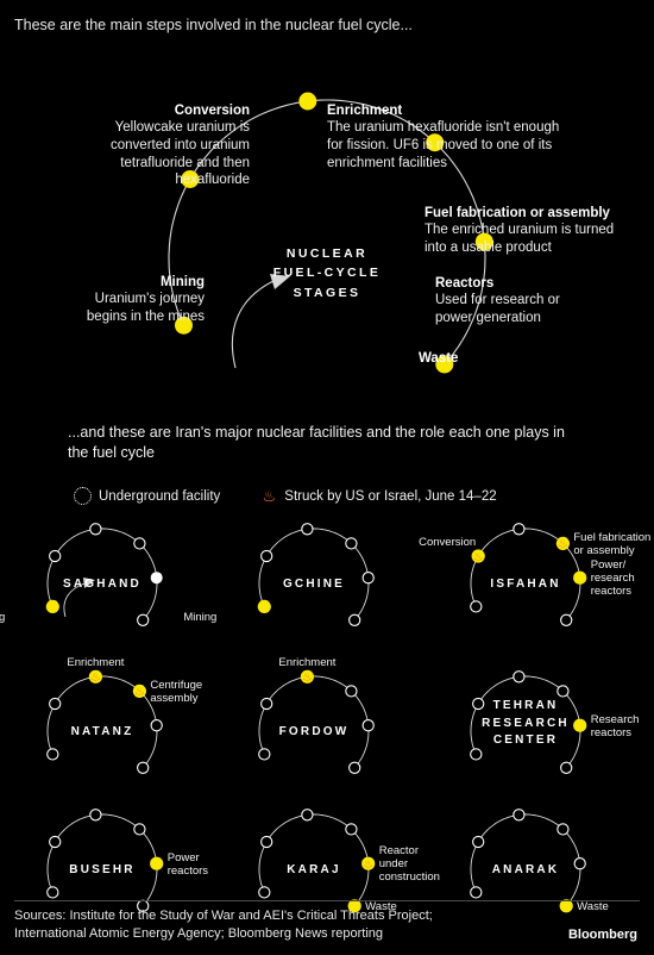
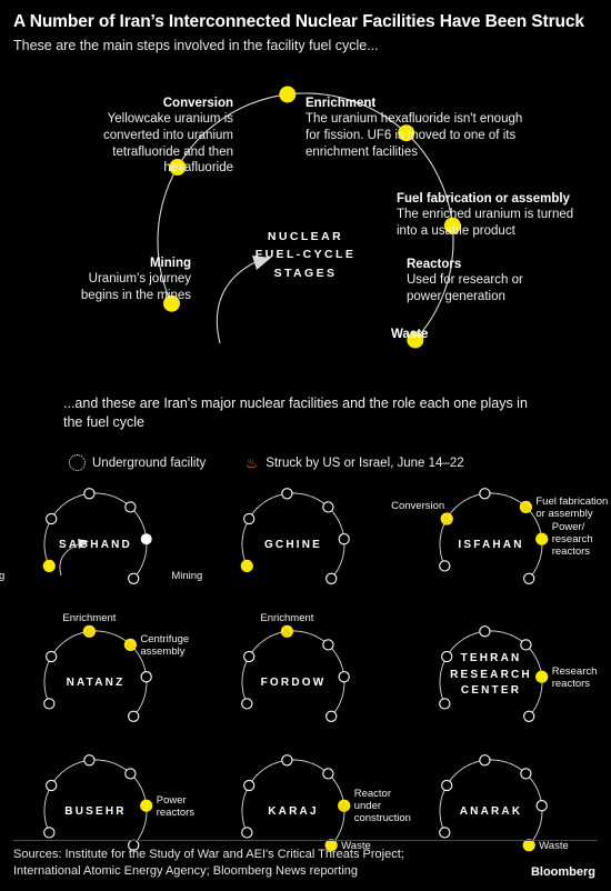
+ A Number of Iran’s Interconnected Nuclear Facilities Have Been Struck
- These are the main steps involved in the nuclear fuel cycle...
+ These are the main steps involved in the facility fuel cycle...
  NUCLEAR
  FUEL-CYCLE
  STAGES
  Mining
  Uranium's journey
  begins in the mines
  Conversion
  Yellowcake uranium is
  converted into uranium
  tetrafluoride and then
  hexafluoride
  Enrichment
  The uranium hexafluoride isn't enough
  for fission. UF6 is moved to one of its
  enrichment facilities
  Fuel fabrication or assembly
  The enriched uranium is turned
  into a usable product
  Reactors
  Used for research or
  power generation
  Waste
  ...and these are Iran's major nuclear facilities and the role each one plays in the fuel cycle
  Underground facility
  ♨
  Struck by US or Israel, June 14–22
  SAGHAND
  Mining
  GCHINE
  Conversion
  Fuel fabrication
  or assembly
  Power/
  research
  reactors
  ♨
  ♨
  ISFAHAN
  Enrichment
  Centrifuge
  assembly
  ♨
  ♨
  NATANZ
  Enrichment
  ♨
  FORDOW
  Research
  reactors
  TEHRAN
  RESEARCH
  CENTER
  Power
  reactors
  BUSEHR
  Reactor
  under
  construction
  Waste
  ♨
  KARAJ
  Waste
  ANARAK
  Sources: Institute for the Study of War and AEI's Critical Threats Project; International Atomic Energy Agency; Bloomberg News reporting
  Bloomberg
